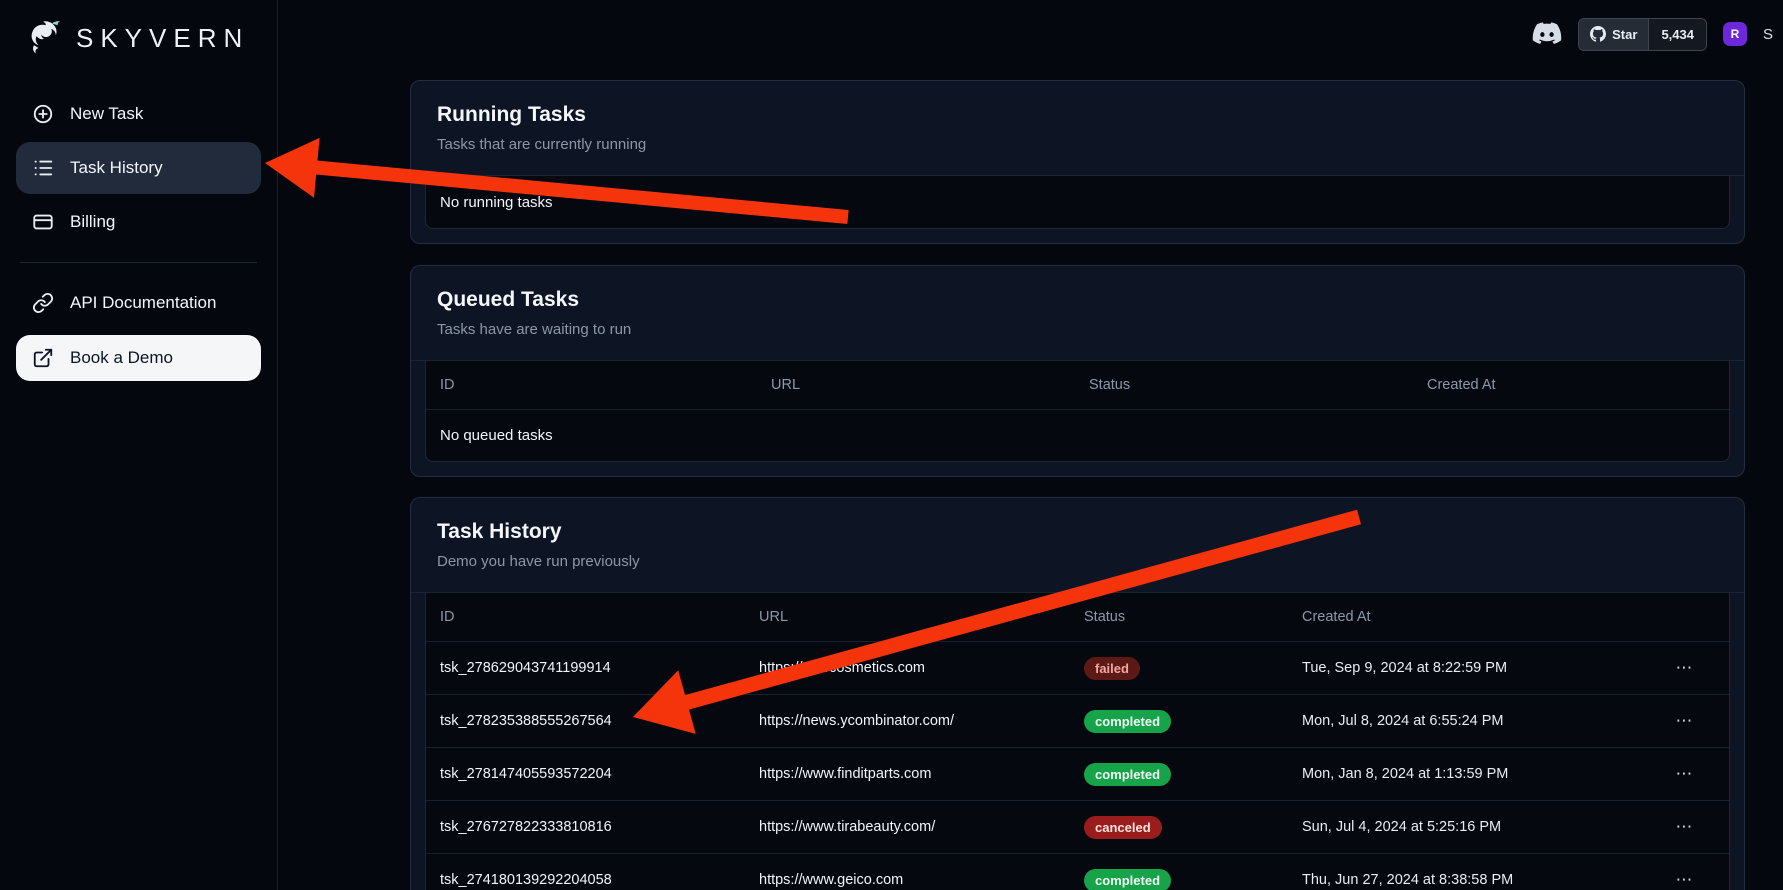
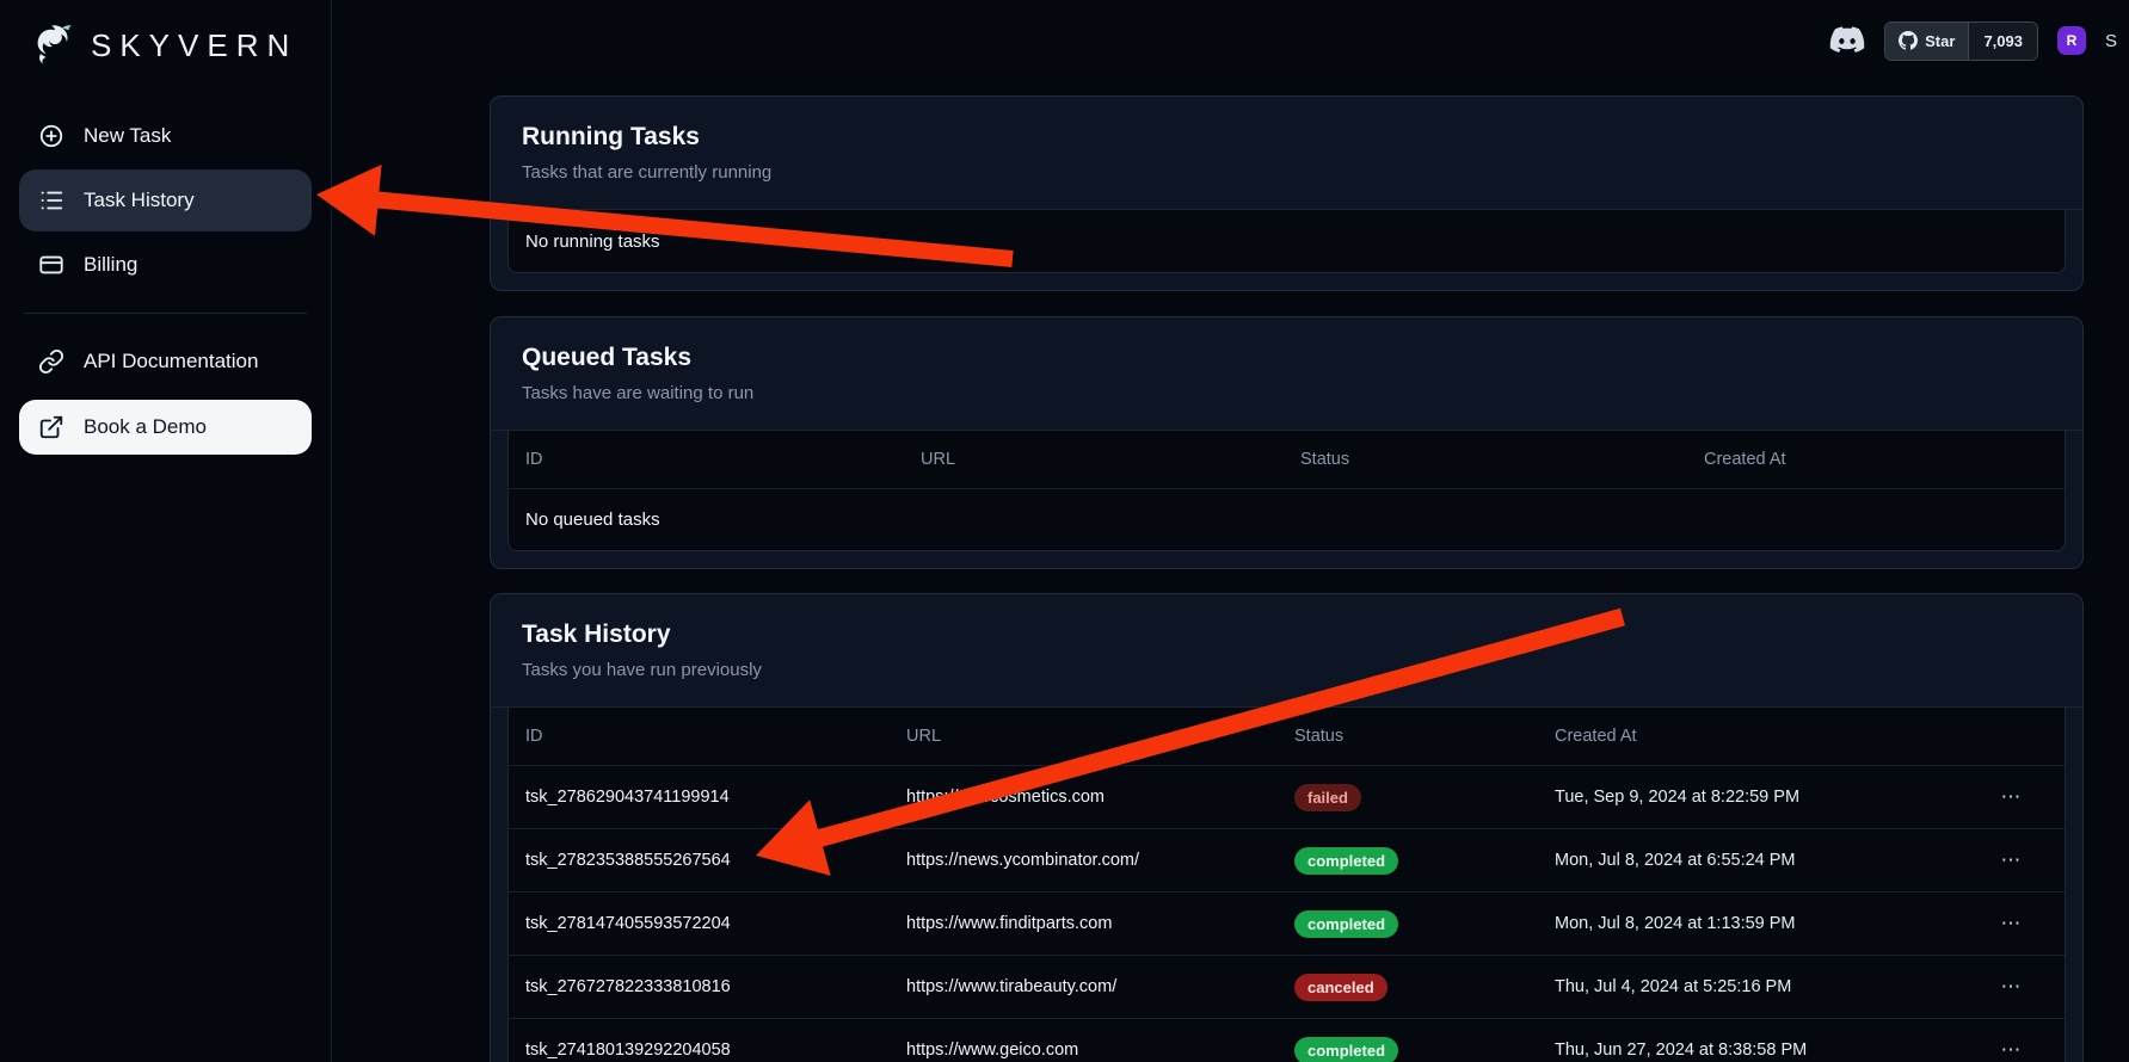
  SKYVERN
  New Task
  Task History
  Billing
  API Documentation
  Book a Demo
  Star
- 5,434
+ 7,093
  R
  S
  Running Tasks
  Tasks that are currently running
  No running tasks
  Queued Tasks
  Tasks have are waiting to run
  ID
  URL
  Status
  Created At
  No queued tasks
  Task History
- Demo you have run previously
+ Tasks you have run previously
  ID
  URL
  Status
  Created At
  tsk_278629043741199914
  failed
  Tue, Sep 9, 2024 at 8:22:59 PM
  ⋯
  tsk_278235388555267564
  https://news.ycombinator.com/
  completed
  Mon, Jul 8, 2024 at 6:55:24 PM
  ⋯
  tsk_278147405593572204
  https://www.finditparts.com
  completed
- Mon, Jan 8, 2024 at 1:13:59 PM
+ Mon, Jul 8, 2024 at 1:13:59 PM
  ⋯
  tsk_276727822333810816
  https://www.tirabeauty.com/
  canceled
- Sun, Jul 4, 2024 at 5:25:16 PM
+ Thu, Jul 4, 2024 at 5:25:16 PM
  ⋯
  tsk_274180139292204058
  https://www.geico.com
  completed
  Thu, Jun 27, 2024 at 8:38:58 PM
  ⋯
